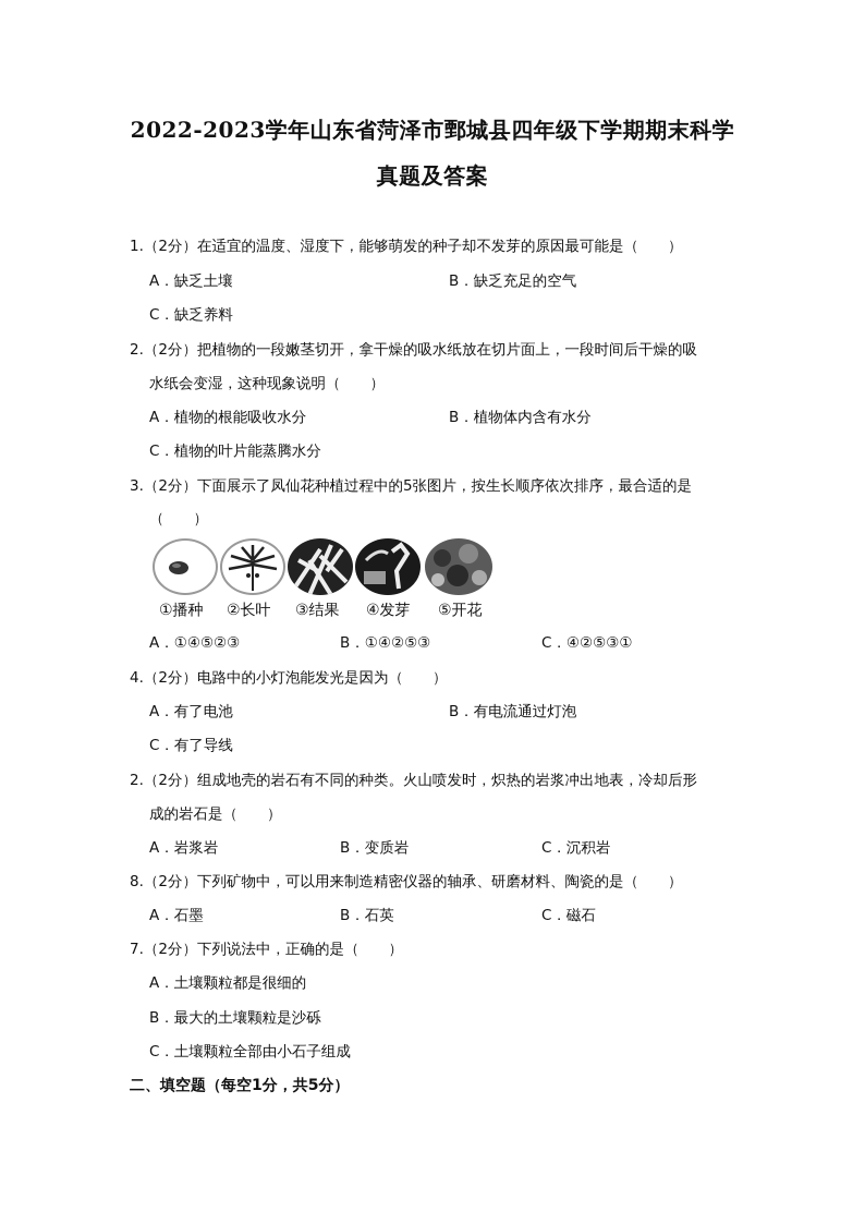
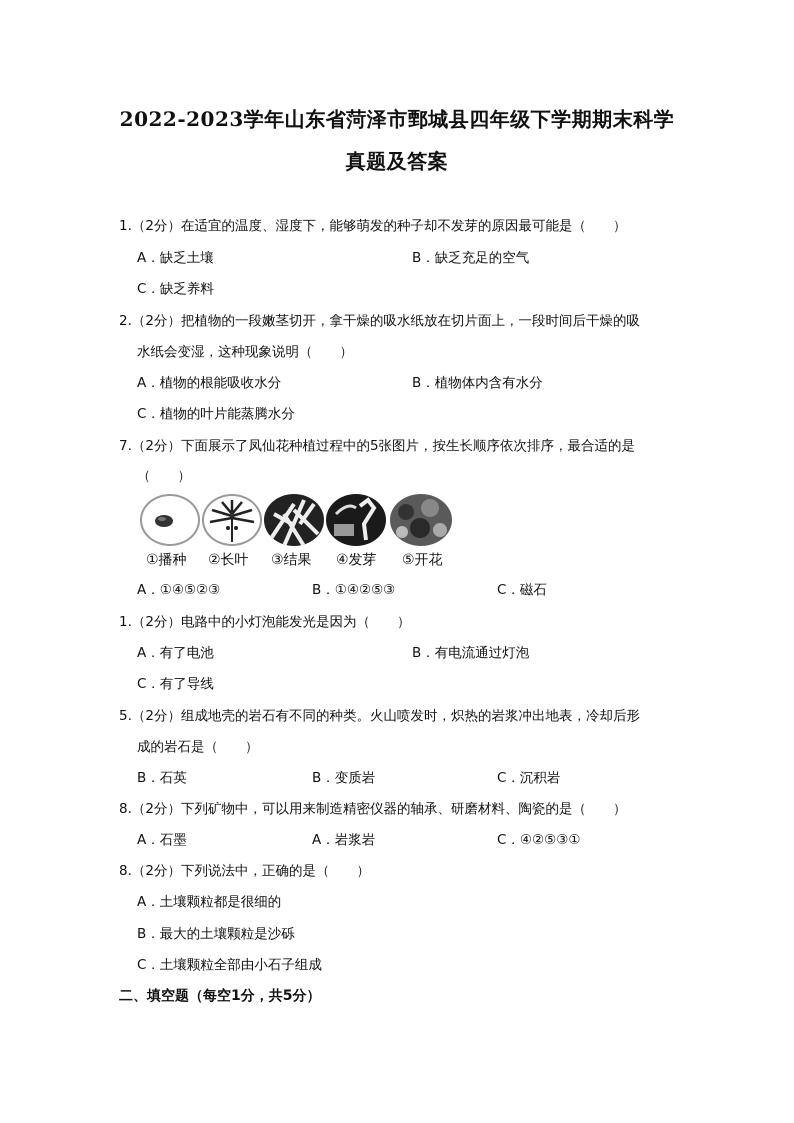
  2022-2023学年山东省菏泽市鄄城县四年级下学期期末科学
  真题及答案
  1.（2分）在适宜的温度、湿度下，能够萌发的种子却不发芽的原因最可能是（ ）
  A．缺乏土壤
  B．缺乏充足的空气
  C．缺乏养料
  2.（2分）把植物的一段嫩茎切开，拿干燥的吸水纸放在切片面上，一段时间后干燥的吸
  水纸会变湿，这种现象说明（ ）
  A．植物的根能吸收水分
  B．植物体内含有水分
  C．植物的叶片能蒸腾水分
- 3.（2分）下面展示了凤仙花种植过程中的5张图片，按生长顺序依次排序，最合适的是
+ 7.（2分）下面展示了凤仙花种植过程中的5张图片，按生长顺序依次排序，最合适的是
  （ ）
  ①播种
  ②长叶
  ③结果
  ④发芽
  ⑤开花
  A．①④⑤②③
  B．①④②⑤③
- C．④②⑤③①
+ C．磁石
- 4.（2分）电路中的小灯泡能发光是因为（ ）
+ 1.（2分）电路中的小灯泡能发光是因为（ ）
  A．有了电池
  B．有电流通过灯泡
  C．有了导线
- 2.（2分）组成地壳的岩石有不同的种类。火山喷发时，炽热的岩浆冲出地表，冷却后形
+ 5.（2分）组成地壳的岩石有不同的种类。火山喷发时，炽热的岩浆冲出地表，冷却后形
  成的岩石是（ ）
- A．岩浆岩
+ B．石英
  B．变质岩
  C．沉积岩
  8.（2分）下列矿物中，可以用来制造精密仪器的轴承、研磨材料、陶瓷的是（ ）
  A．石墨
- B．石英
+ A．岩浆岩
- C．磁石
+ C．④②⑤③①
- 7.（2分）下列说法中，正确的是（ ）
+ 8.（2分）下列说法中，正确的是（ ）
  A．土壤颗粒都是很细的
  B．最大的土壤颗粒是沙砾
  C．土壤颗粒全部由小石子组成
  二、填空题（每空1分，共5分）
